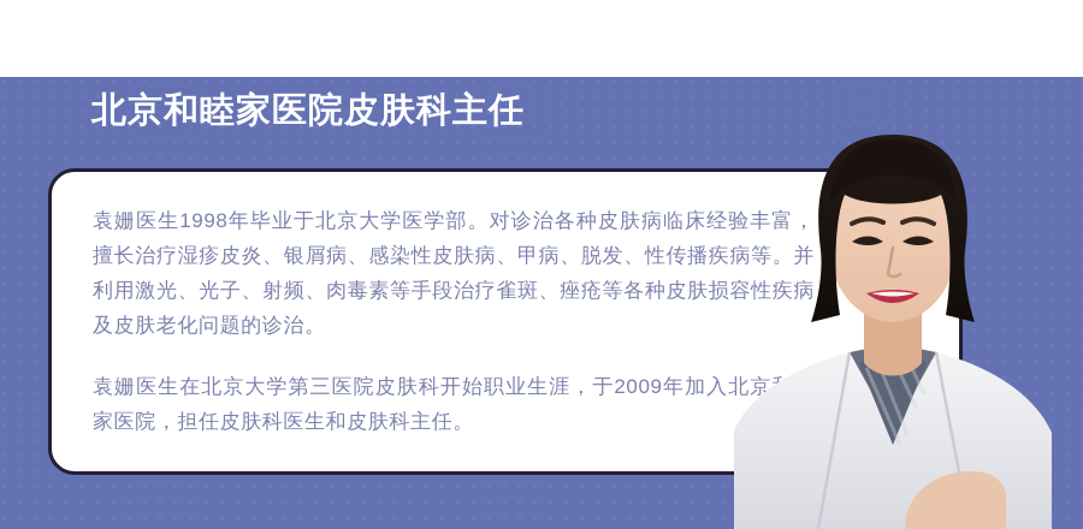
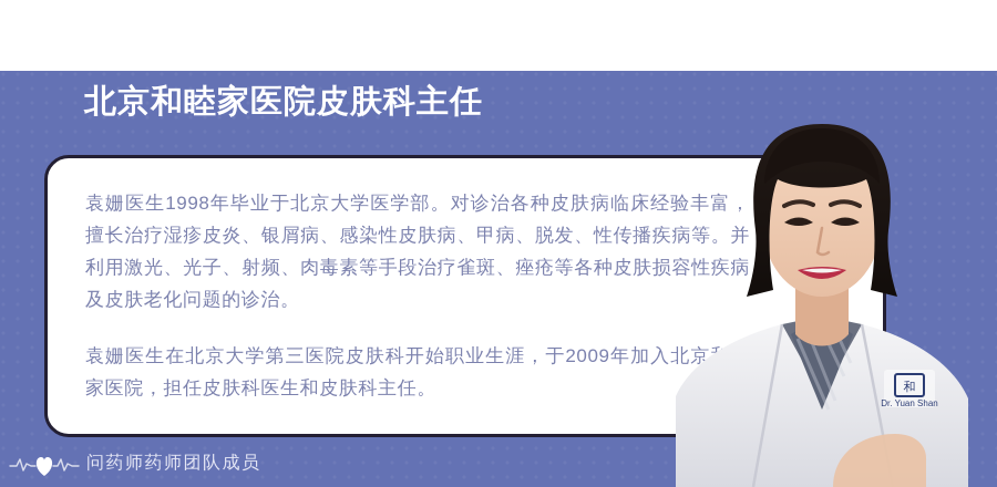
  北京和睦家医院皮肤科主任
  袁姗医生1998年毕业于北京大学医学部。对诊治各种皮肤病临床经验丰富，擅长治疗湿疹皮炎、银屑病、感染性皮肤病、甲病、脱发、性传播疾病等。并利用激光、光子、射频、肉毒素等手段治疗雀斑、痤疮等各种皮肤损容性疾病及皮肤老化问题的诊治。
  袁姗医生在北京大学第三医院皮肤科开始职业生涯，于2009年加入北京家医院，担任皮肤科医生和皮肤科主任。
+ 和
+ Dr. Yuan Shan
+ 问药师药师团队成员
